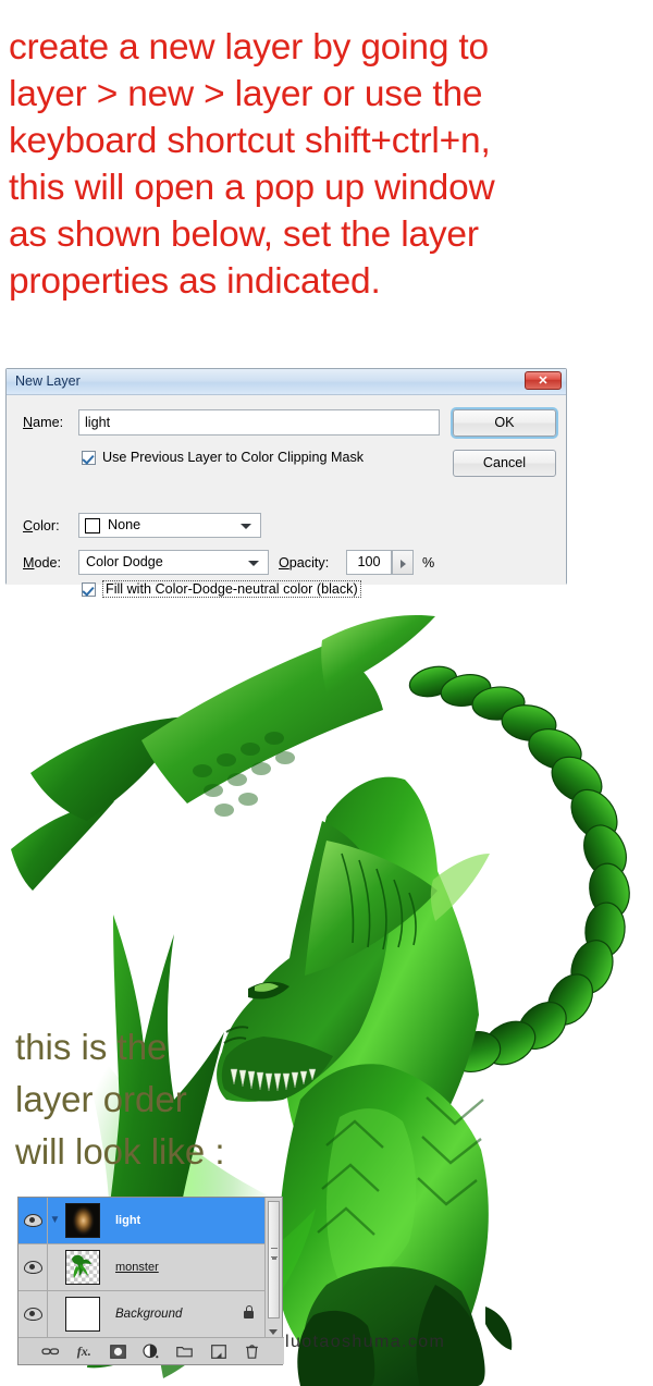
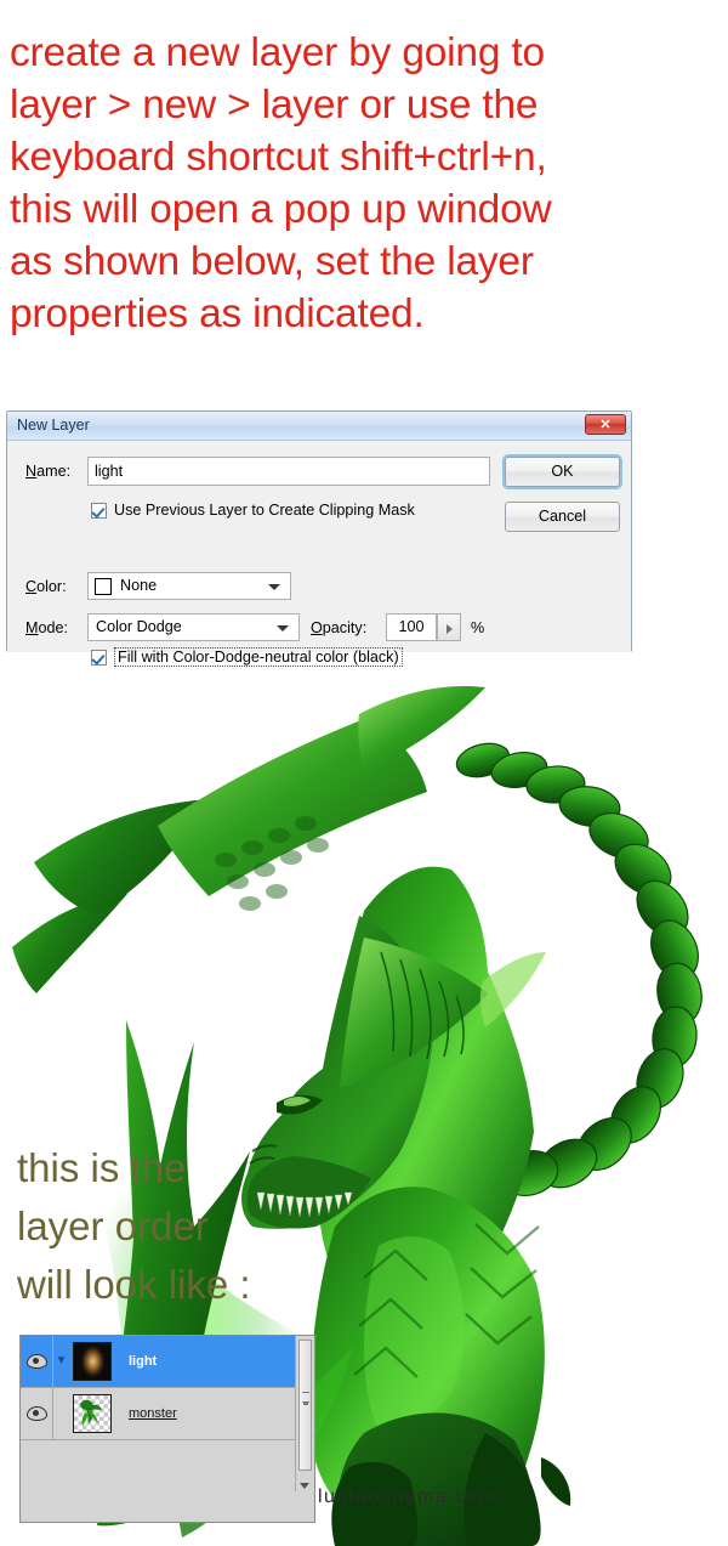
  create a new layer by going to
  layer > new > layer or use the
  keyboard shortcut shift+ctrl+n,
  this will open a pop up window
  as shown below, set the layer
  properties as indicated.
  New Layer
  ✕
  Name:
  light
- Use Previous Layer to Color Clipping Mask
+ Use Previous Layer to Create Clipping Mask
  Color:
  None
  Mode:
  Color Dodge
  Opacity:
  100
  %
  Fill with Color-Dodge-neutral color (black)
  OK
  Cancel
  this is the
  layer order
  will look like :
  ▼
  light
  monster
- Background
- fx.
  luotaoshuma.com
